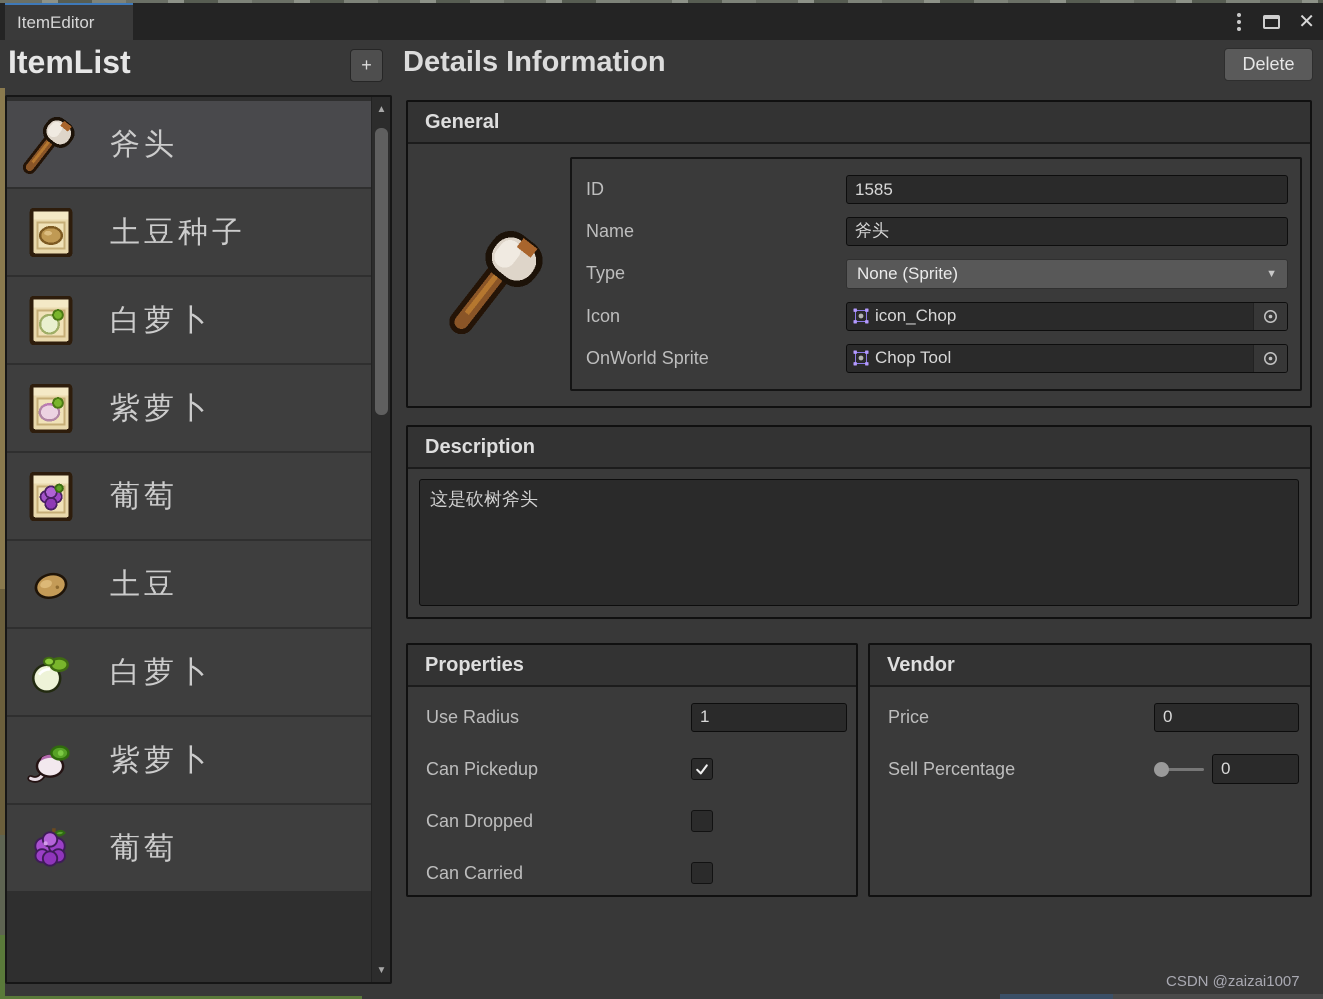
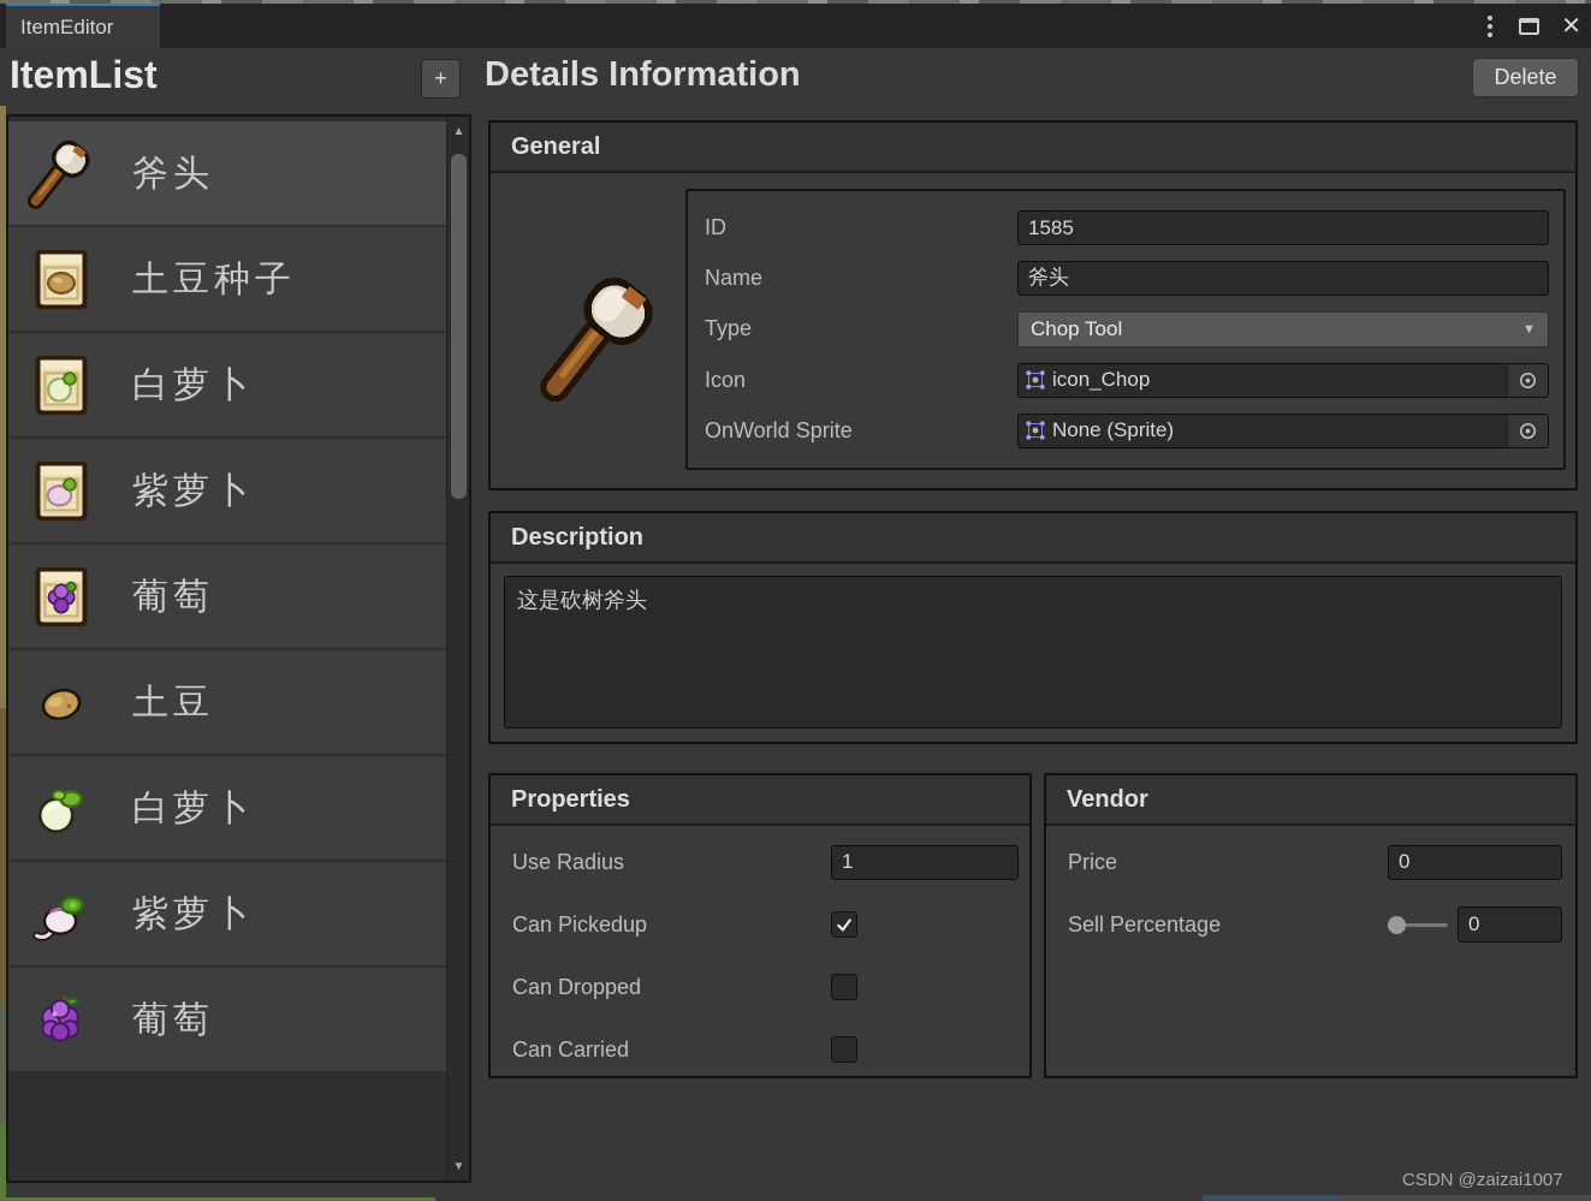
  ItemEditor
  ✕
  ItemList
  +
  Details Information
  Delete
  斧头
  土豆种子
  白萝卜
  紫萝卜
  葡萄
  土豆
  白萝卜
  紫萝卜
  葡萄
  ▲
  ▼
  General
  ID
  1585
  Name
  斧头
  Type
- None (Sprite)
+ Chop Tool
  ▼
  Icon
  icon_Chop
  OnWorld Sprite
- Chop Tool
+ None (Sprite)
  Description
  这是砍树斧头
  Properties
  Use Radius
  1
  Can Pickedup
  Can Dropped
  Can Carried
  Vendor
  Price
  0
  Sell Percentage
  0
  CSDN @zaizai1007
